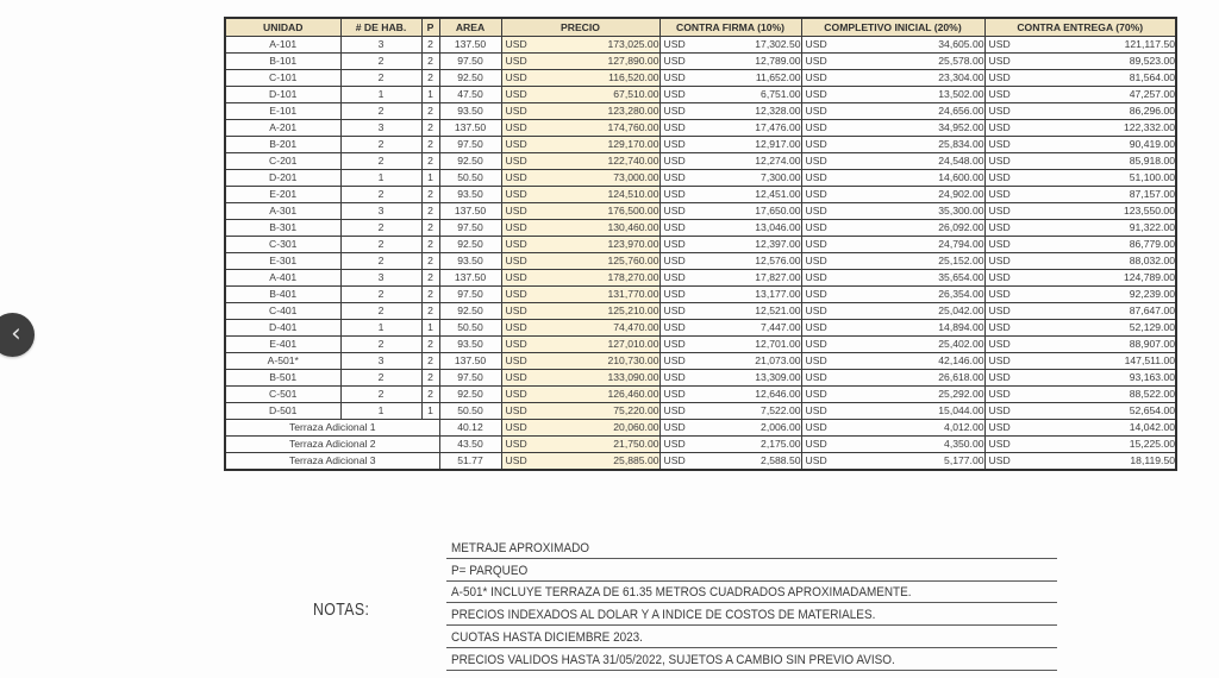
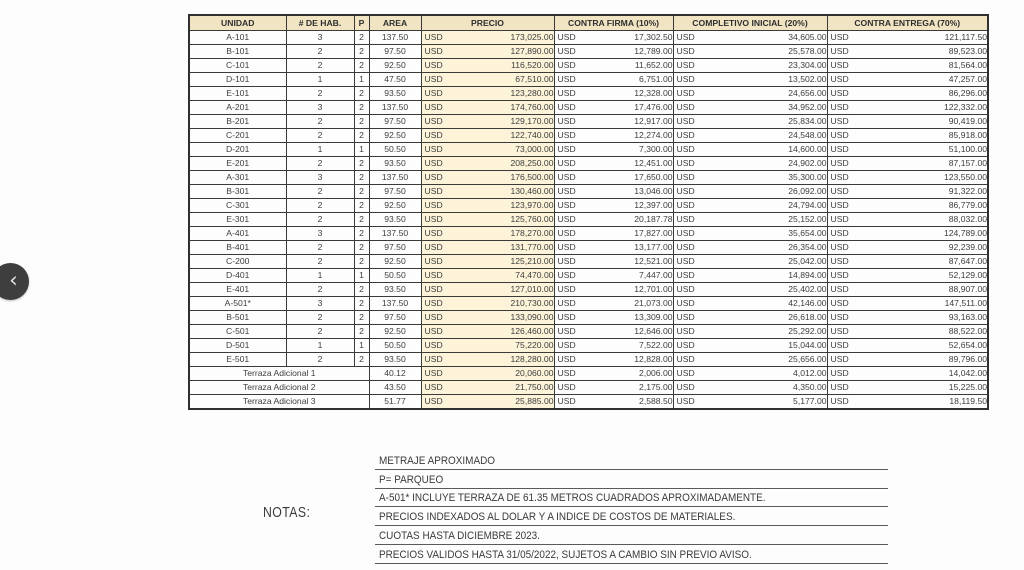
  ‹
  UNIDAD	# DE HAB.	P	AREA	PRECIO	CONTRA FIRMA (10%)	COMPLETIVO INICIAL (20%)	CONTRA ENTREGA (70%)
  A-101	3	2	137.50	USD 173,025.00	USD 17,302.50	USD 34,605.00	USD 121,117.50
  B-101	2	2	97.50	USD 127,890.00	USD 12,789.00	USD 25,578.00	USD 89,523.00
  C-101	2	2	92.50	USD 116,520.00	USD 11,652.00	USD 23,304.00	USD 81,564.00
  D-101	1	1	47.50	USD 67,510.00	USD 6,751.00	USD 13,502.00	USD 47,257.00
  E-101	2	2	93.50	USD 123,280.00	USD 12,328.00	USD 24,656.00	USD 86,296.00
  A-201	3	2	137.50	USD 174,760.00	USD 17,476.00	USD 34,952.00	USD 122,332.00
  B-201	2	2	97.50	USD 129,170.00	USD 12,917.00	USD 25,834.00	USD 90,419.00
  C-201	2	2	92.50	USD 122,740.00	USD 12,274.00	USD 24,548.00	USD 85,918.00
  D-201	1	1	50.50	USD 73,000.00	USD 7,300.00	USD 14,600.00	USD 51,100.00
- E-201	2	2	93.50	USD 124,510.00	USD 12,451.00	USD 24,902.00	USD 87,157.00
+ E-201	2	2	93.50	USD 208,250.00	USD 12,451.00	USD 24,902.00	USD 87,157.00
  A-301	3	2	137.50	USD 176,500.00	USD 17,650.00	USD 35,300.00	USD 123,550.00
  B-301	2	2	97.50	USD 130,460.00	USD 13,046.00	USD 26,092.00	USD 91,322.00
  C-301	2	2	92.50	USD 123,970.00	USD 12,397.00	USD 24,794.00	USD 86,779.00
- E-301	2	2	93.50	USD 125,760.00	USD 12,576.00	USD 25,152.00	USD 88,032.00
+ E-301	2	2	93.50	USD 125,760.00	USD 20,187.78	USD 25,152.00	USD 88,032.00
  A-401	3	2	137.50	USD 178,270.00	USD 17,827.00	USD 35,654.00	USD 124,789.00
  B-401	2	2	97.50	USD 131,770.00	USD 13,177.00	USD 26,354.00	USD 92,239.00
- C-401	2	2	92.50	USD 125,210.00	USD 12,521.00	USD 25,042.00	USD 87,647.00
+ C-200	2	2	92.50	USD 125,210.00	USD 12,521.00	USD 25,042.00	USD 87,647.00
  D-401	1	1	50.50	USD 74,470.00	USD 7,447.00	USD 14,894.00	USD 52,129.00
  E-401	2	2	93.50	USD 127,010.00	USD 12,701.00	USD 25,402.00	USD 88,907.00
  A-501*	3	2	137.50	USD 210,730.00	USD 21,073.00	USD 42,146.00	USD 147,511.00
  B-501	2	2	97.50	USD 133,090.00	USD 13,309.00	USD 26,618.00	USD 93,163.00
  C-501	2	2	92.50	USD 126,460.00	USD 12,646.00	USD 25,292.00	USD 88,522.00
  D-501	1	1	50.50	USD 75,220.00	USD 7,522.00	USD 15,044.00	USD 52,654.00
+ E-501	2	2	93.50	USD 128,280.00	USD 12,828.00	USD 25,656.00	USD 89,796.00
  Terraza Adicional 1	40.12	USD 20,060.00	USD 2,006.00	USD 4,012.00	USD 14,042.00
  Terraza Adicional 2	43.50	USD 21,750.00	USD 2,175.00	USD 4,350.00	USD 15,225.00
  Terraza Adicional 3	51.77	USD 25,885.00	USD 2,588.50	USD 5,177.00	USD 18,119.50
  NOTAS:
  METRAJE APROXIMADO
  P= PARQUEO
  A-501* INCLUYE TERRAZA DE 61.35 METROS CUADRADOS APROXIMADAMENTE.
  PRECIOS INDEXADOS AL DOLAR Y A INDICE DE COSTOS DE MATERIALES.
  CUOTAS HASTA DICIEMBRE 2023.
  PRECIOS VALIDOS HASTA 31/05/2022, SUJETOS A CAMBIO SIN PREVIO AVISO.
